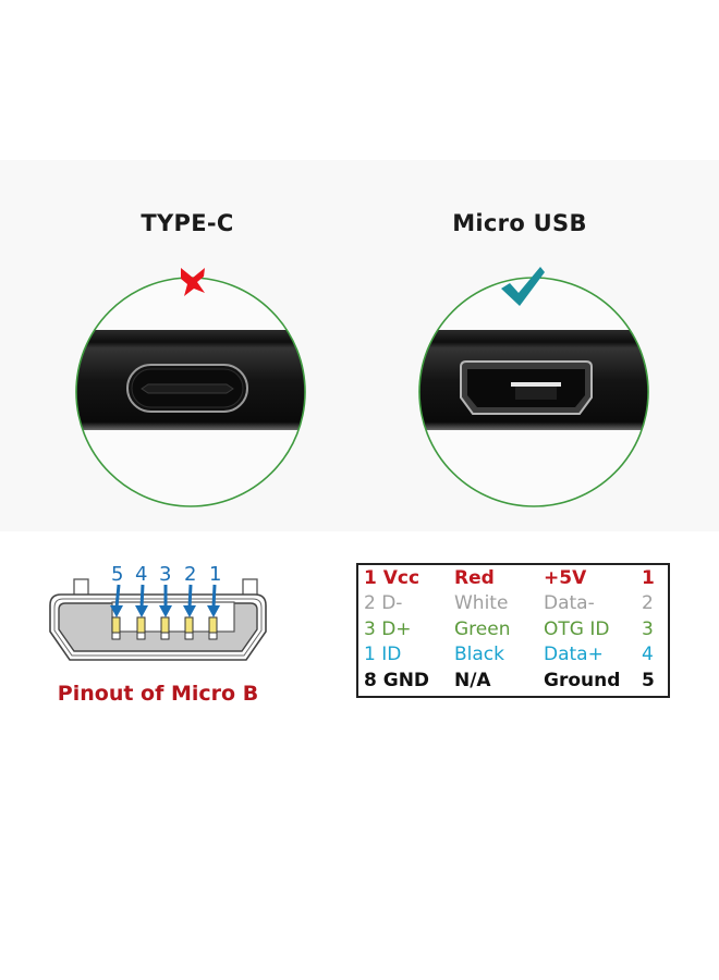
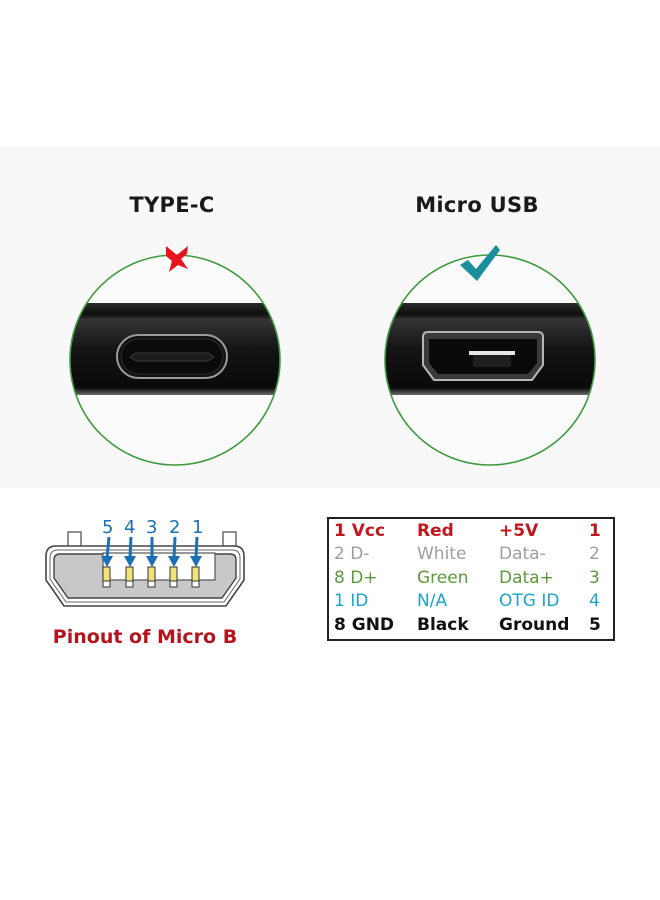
  TYPE-C
  Micro USB
  5
  4
  3
  2
  1
  Pinout of Micro B
  1 Vcc
  Red
  +5V
  1
  2 D-
  White
  Data-
  2
- 3 D+
+ 8 D+
  Green
- OTG ID
+ Data+
  3
  1 ID
- Black
+ N/A
- Data+
+ OTG ID
  4
  8 GND
- N/A
+ Black
  Ground
  5
